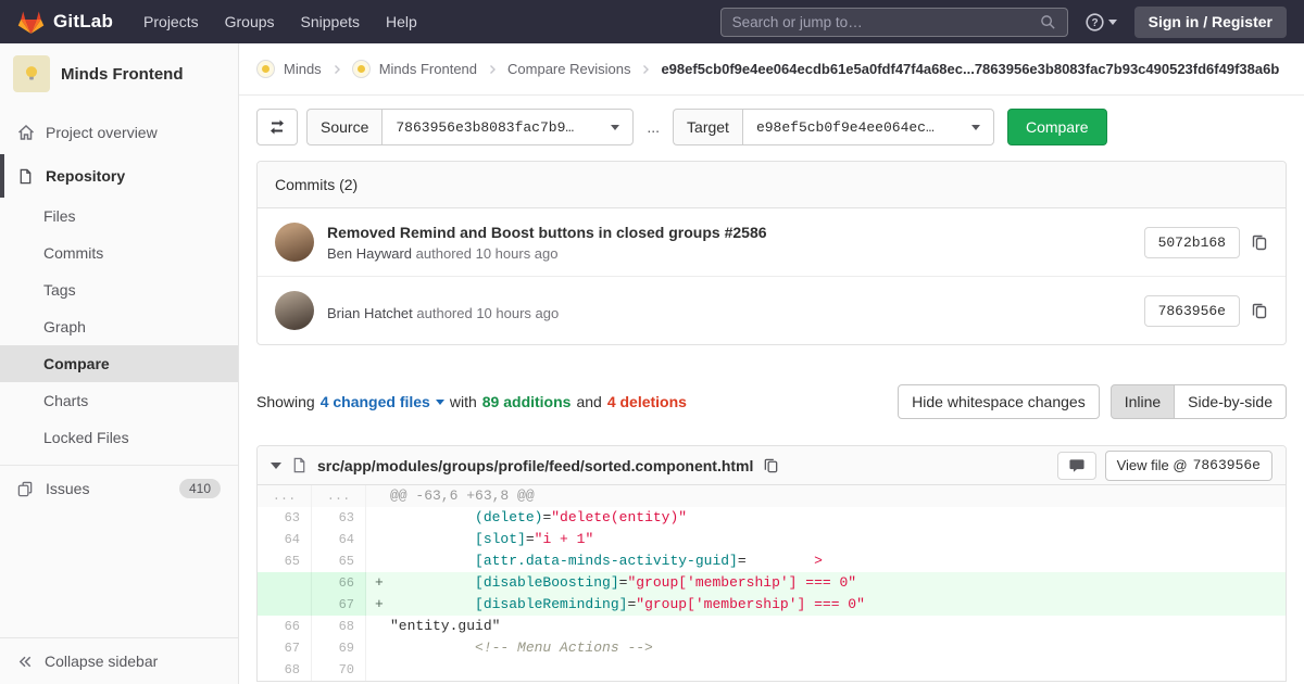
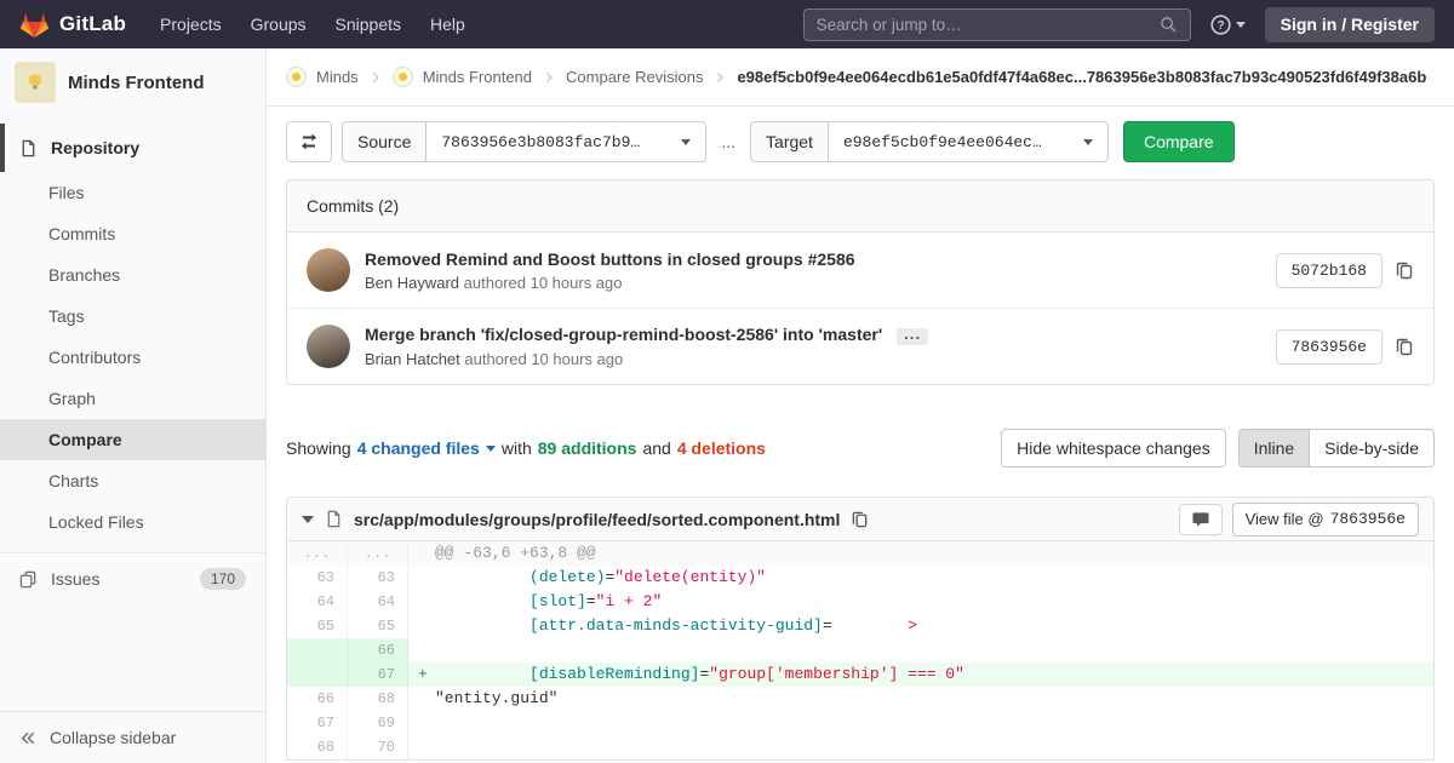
  GitLab
  Projects
  Groups
  Snippets
  Help
  Search or jump to…
  ?
  Sign in / Register
  Minds Frontend
- Project overview
  Repository
  Files
  Commits
+ Branches
  Tags
+ Contributors
  Graph
  Compare
  Charts
  Locked Files
  Issues
- 410
+ 170
  Collapse sidebar
  Minds
  Minds Frontend
  Compare Revisions
  e98ef5cb0f9e4ee064ecdb61e5a0fdf47f4a68ec...7863956e3b8083fac7b93c490523fd6f49f38a6b
  Source
  7863956e3b8083fac7b9…
  ...
  Target
  e98ef5cb0f9e4ee064ec…
  Compare
  Commits (2)
  Removed Remind and Boost buttons in closed groups #2586
  Ben Hayward authored 10 hours ago
  5072b168
+ Merge branch 'fix/closed-group-remind-boost-2586' into 'master' ...
  Brian Hatchet authored 10 hours ago
  7863956e
  Showing
  4 changed files
  with
  89 additions
  and
  4 deletions
  Hide whitespace changes
  Inline
  Side-by-side
  src/app/modules/groups/profile/feed/sorted.component.html
  View file @
  7863956e
  ...
  ...
  @@ -63,6 +63,8 @@
  63
  63
  (delete)="delete(entity)"
  64
  64
- [slot]="i + 1"
+ [slot]="i + 2"
  65
  65
  [attr.data-minds-activity-guid]= >
  66
- + [disableBoosting]="group['membership'] === 0"
  67
  + [disableReminding]="group['membership'] === 0"
  66
  68
  "entity.guid"
  67
  69
- <!-- Menu Actions -->
  68
  70
